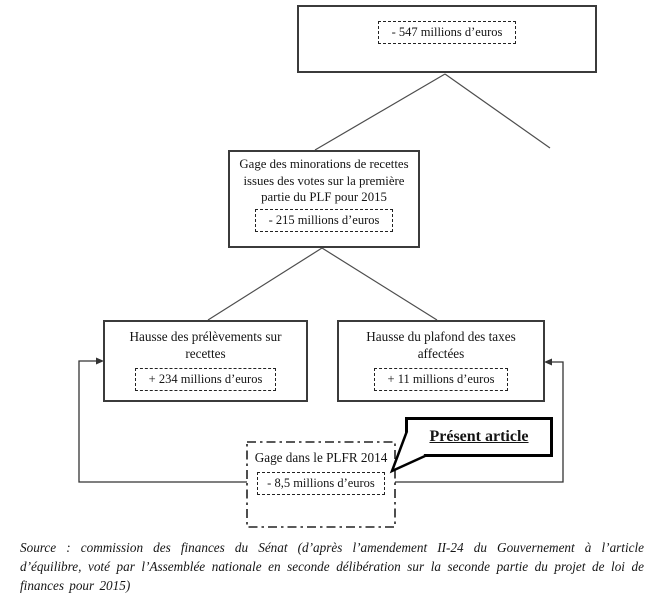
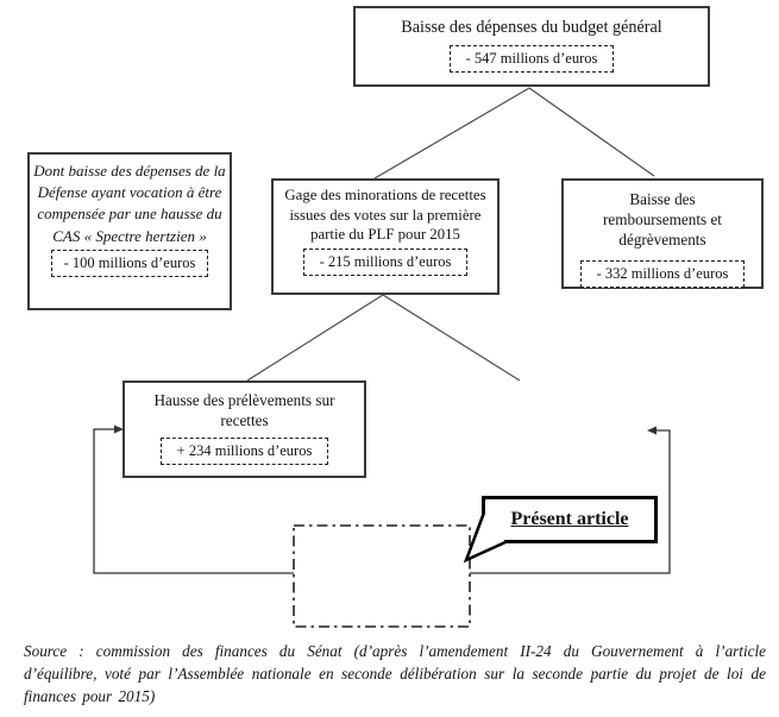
+ Baisse des dépenses du budget général
  - 547 millions d’euros
+ Dont baisse des dépenses de la Défense ayant vocation à être compensée par une hausse du CAS « Spectre hertzien »
+ - 100 millions d’euros
  Gage des minorations de recettes issues des votes sur la première partie du PLF pour 2015
  - 215 millions d’euros
+ Baisse des remboursements et dégrèvements
+ - 332 millions d’euros
  Hausse des prélèvements sur recettes
  + 234 millions d’euros
- Hausse du plafond des taxes affectées
- + 11 millions d’euros
- Gage dans le PLFR 2014
- - 8,5 millions d’euros
  Présent article
  Source : commission des finances du Sénat (d’après l’amendement II-24 du Gouvernement à l’article d’équilibre, voté par l’Assemblée nationale en seconde délibération sur la seconde partie du projet de loi de finances pour 2015)
